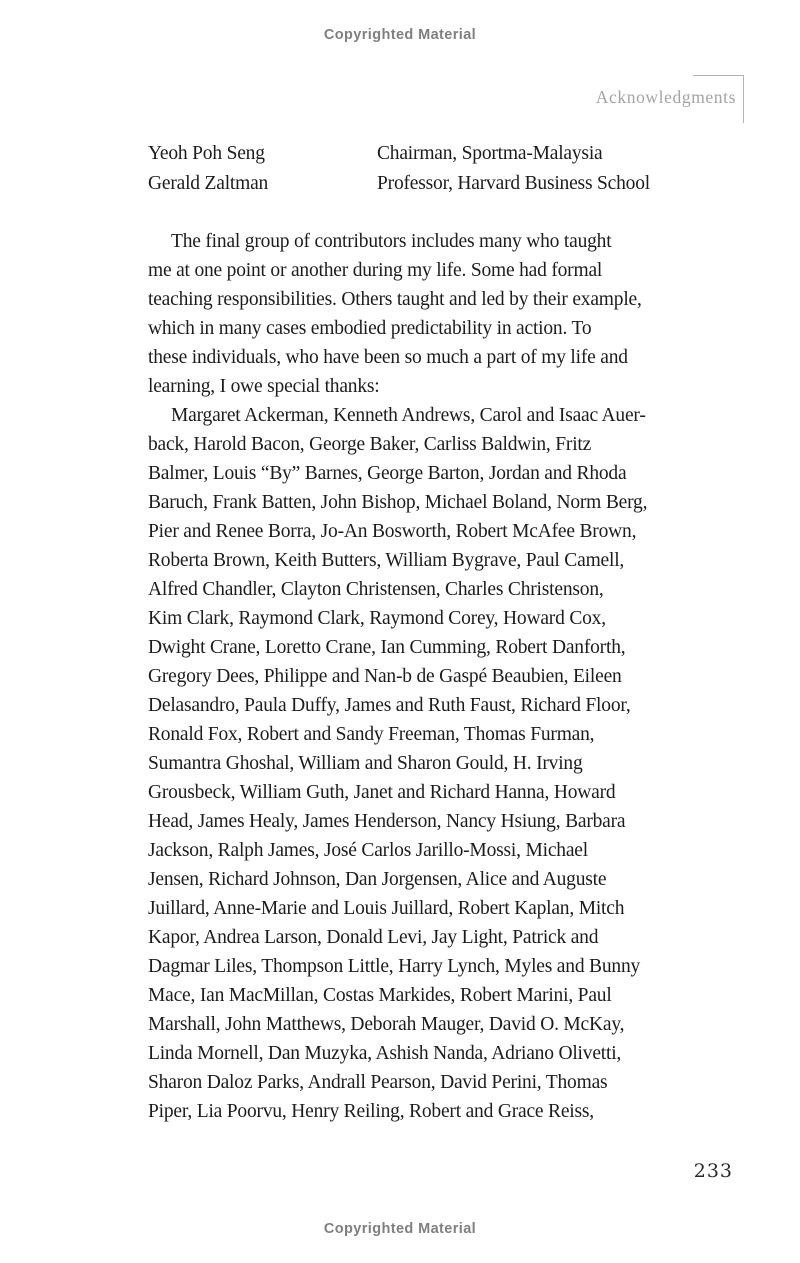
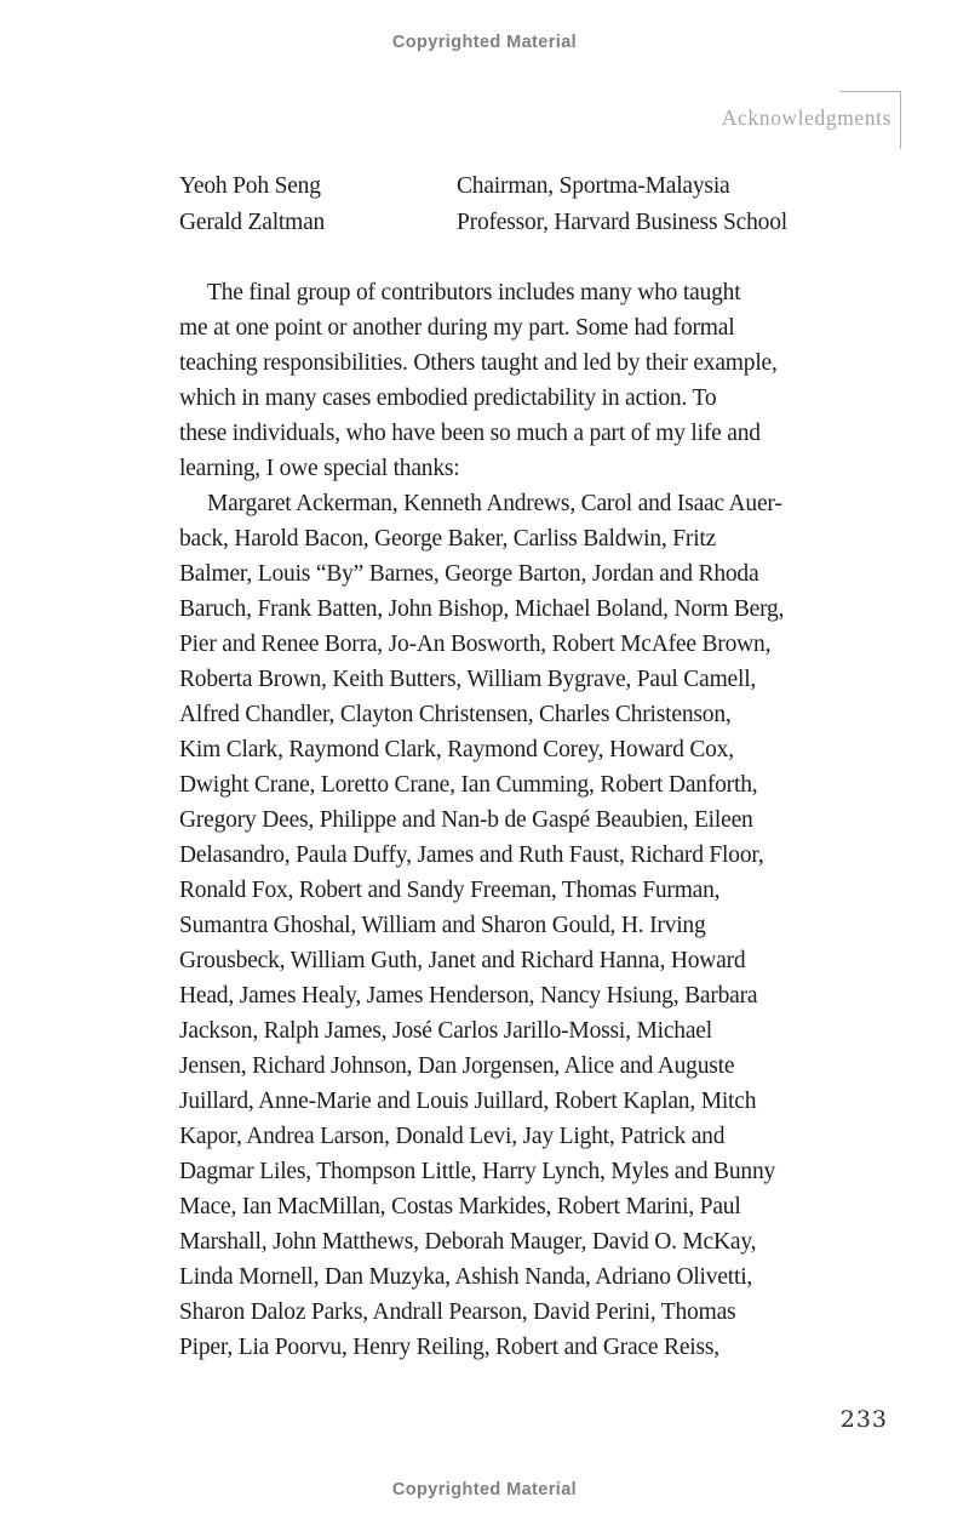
  Copyrighted Material
  Acknowledgments
  Yeoh Poh Seng
  Chairman, Sportma-Malaysia
  Gerald Zaltman
  Professor, Harvard Business School
  The final group of contributors includes many who taught
- me at one point or another during my life. Some had formal
+ me at one point or another during my part. Some had formal
  teaching responsibilities. Others taught and led by their example,
  which in many cases embodied predictability in action. To
  these individuals, who have been so much a part of my life and
  learning, I owe special thanks:
  Margaret Ackerman, Kenneth Andrews, Carol and Isaac Auer-
  back, Harold Bacon, George Baker, Carliss Baldwin, Fritz
  Balmer, Louis “By” Barnes, George Barton, Jordan and Rhoda
  Baruch, Frank Batten, John Bishop, Michael Boland, Norm Berg,
  Pier and Renee Borra, Jo-An Bosworth, Robert McAfee Brown,
  Roberta Brown, Keith Butters, William Bygrave, Paul Camell,
  Alfred Chandler, Clayton Christensen, Charles Christenson,
  Kim Clark, Raymond Clark, Raymond Corey, Howard Cox,
  Dwight Crane, Loretto Crane, Ian Cumming, Robert Danforth,
  Gregory Dees, Philippe and Nan-b de Gaspé Beaubien, Eileen
  Delasandro, Paula Duffy, James and Ruth Faust, Richard Floor,
  Ronald Fox, Robert and Sandy Freeman, Thomas Furman,
  Sumantra Ghoshal, William and Sharon Gould, H. Irving
  Grousbeck, William Guth, Janet and Richard Hanna, Howard
  Head, James Healy, James Henderson, Nancy Hsiung, Barbara
  Jackson, Ralph James, José Carlos Jarillo-Mossi, Michael
  Jensen, Richard Johnson, Dan Jorgensen, Alice and Auguste
  Juillard, Anne-Marie and Louis Juillard, Robert Kaplan, Mitch
  Kapor, Andrea Larson, Donald Levi, Jay Light, Patrick and
  Dagmar Liles, Thompson Little, Harry Lynch, Myles and Bunny
  Mace, Ian MacMillan, Costas Markides, Robert Marini, Paul
  Marshall, John Matthews, Deborah Mauger, David O. McKay,
  Linda Mornell, Dan Muzyka, Ashish Nanda, Adriano Olivetti,
  Sharon Daloz Parks, Andrall Pearson, David Perini, Thomas
  Piper, Lia Poorvu, Henry Reiling, Robert and Grace Reiss,
  233
  Copyrighted Material
